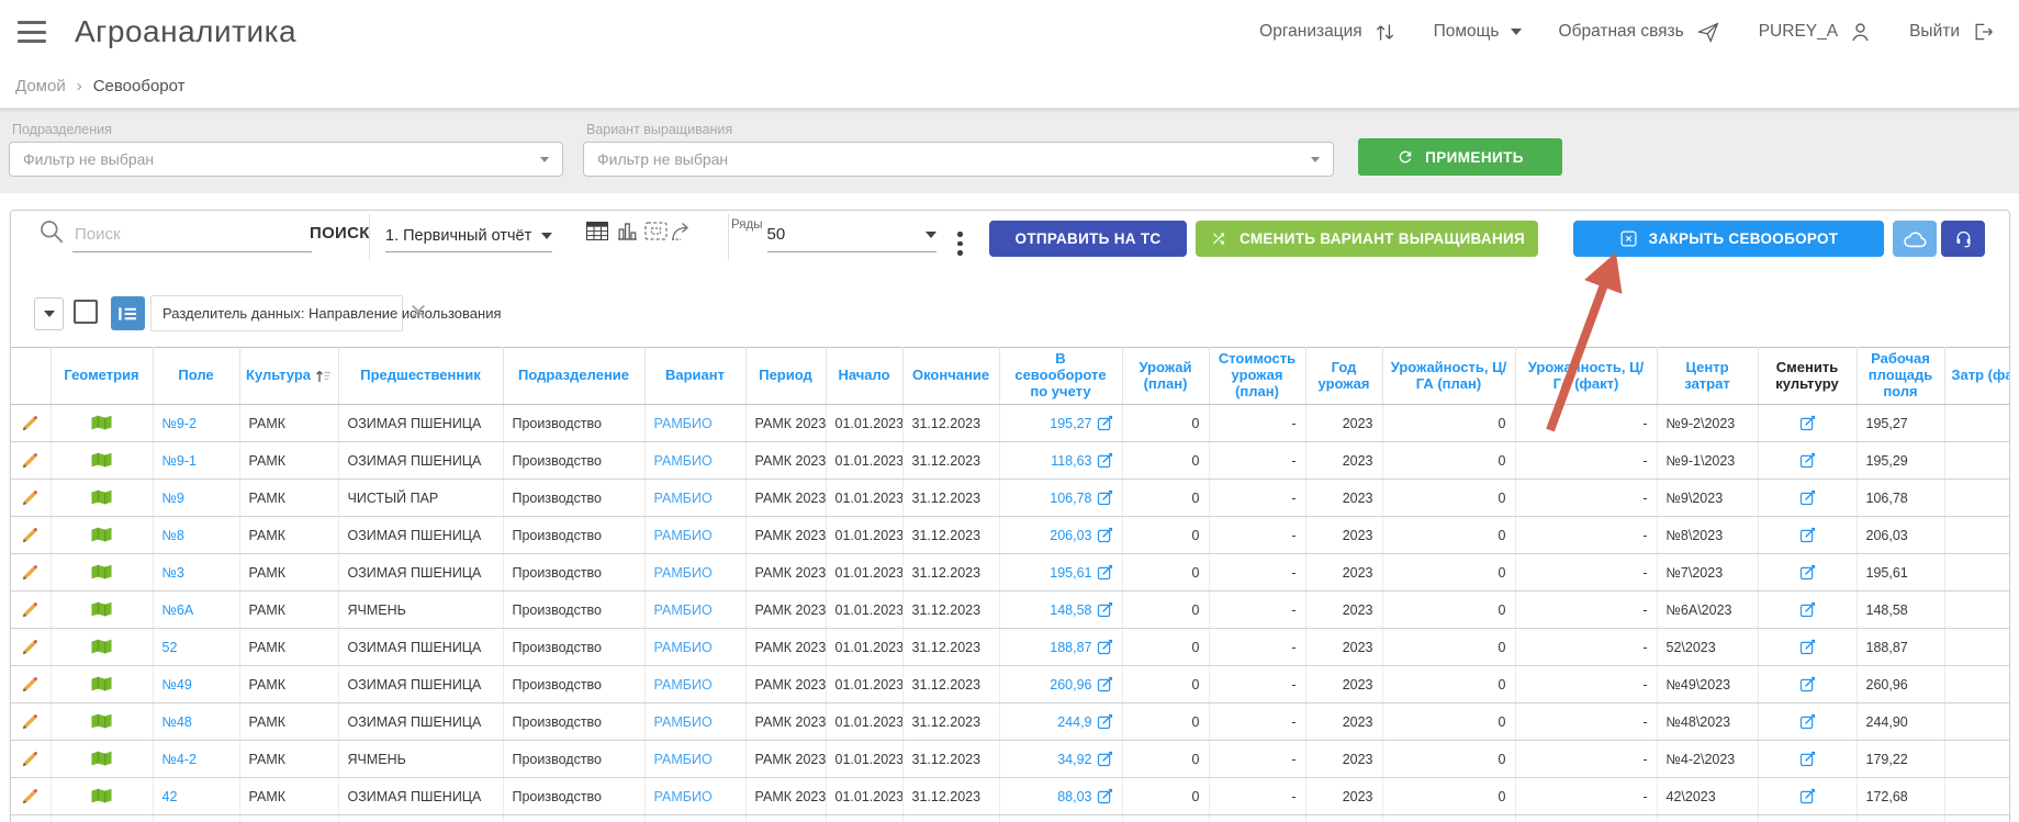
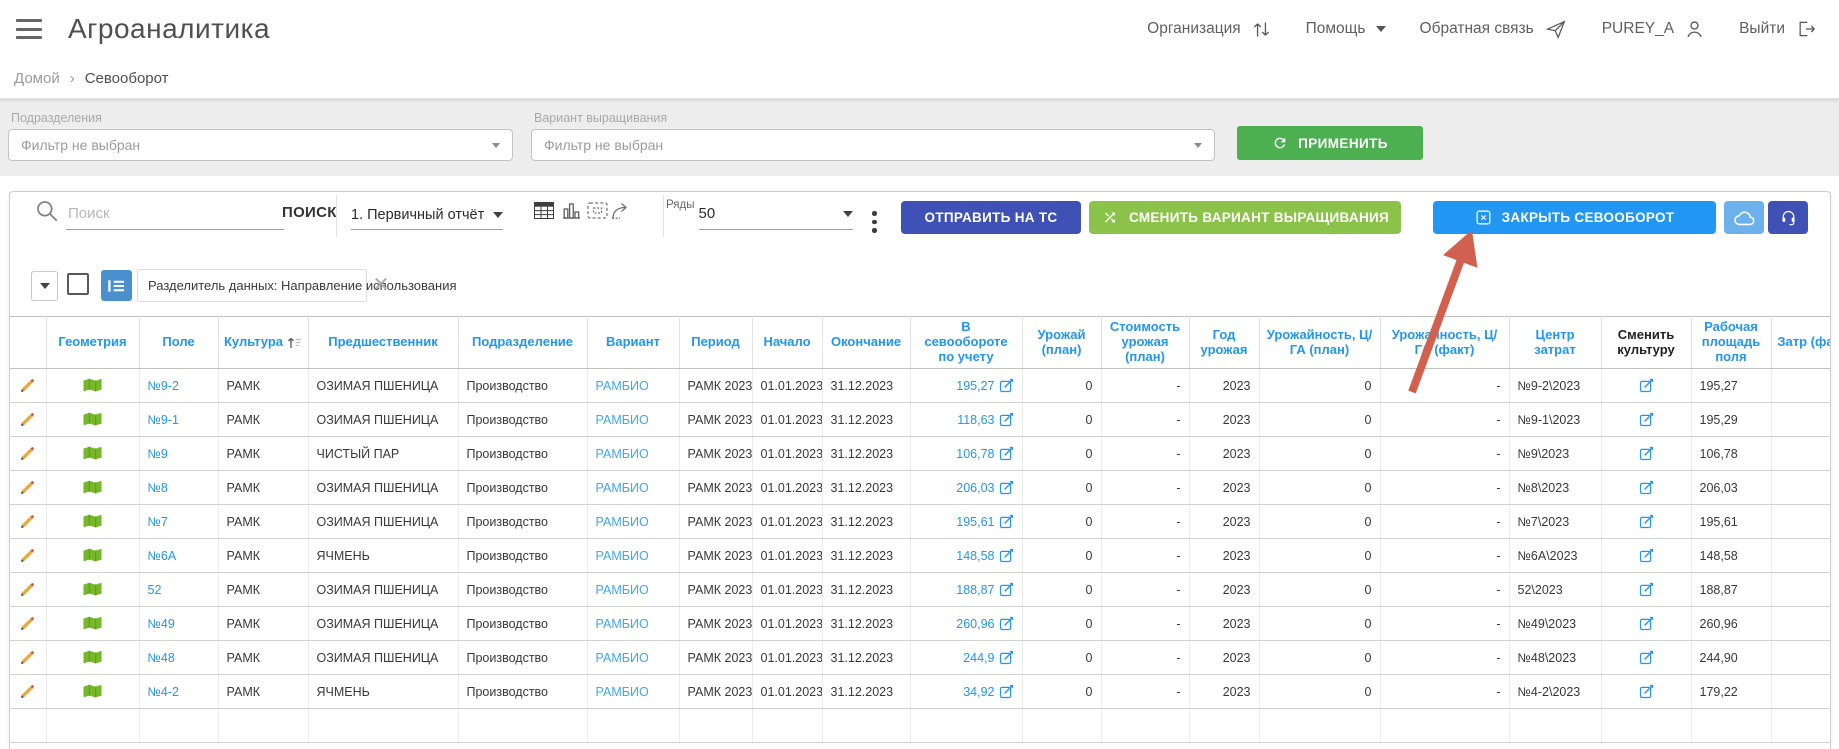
  Агроаналитика
  Организация
  Помощь
  Обратная связь
  PUREY_A
  Выйти
  Домой
  ›
  Севооборот
  Подразделения
  Фильтр не выбран
  Вариант выращивания
  Фильтр не выбран
  ПРИМЕНИТЬ
  Поиск
  ПОИСК
  1. Первичный отчёт
  Ряды
  50
  ОТПРАВИТЬ НА ТС
  СМЕНИТЬ ВАРИАНТ ВЫРАЩИВАНИЯ
  ЗАКРЫТЬ СЕВООБОРОТ
  Разделитель данных: Направление использования
  ✕
  	Геометрия	Поле	Культура	Предшественник	Подразделение	Вариант	Период	Начало	Окончание	В севообороте по учету	Урожай (план)	Стоимость урожая (план)	Год урожая	Урожайность, Ц/ГА (план)	Урожаность, Ц/Г (факт)	Центр затрат	Сменить культуру	Рабочая площадь поля	Затр (фа
  		№9-2	РАМК	ОЗИМАЯ ПШЕНИЦА	Производство	РАМБИО	РАМК 2023	01.01.2023	31.12.2023	195,27	0	-	2023	0	-	№9-2\2023		195,27
  		№9-1	РАМК	ОЗИМАЯ ПШЕНИЦА	Производство	РАМБИО	РАМК 2023	01.01.2023	31.12.2023	118,63	0	-	2023	0	-	№9-1\2023		195,29
  		№9	РАМК	ЧИСТЫЙ ПАР	Производство	РАМБИО	РАМК 2023	01.01.2023	31.12.2023	106,78	0	-	2023	0	-	№9\2023		106,78
  		№8	РАМК	ОЗИМАЯ ПШЕНИЦА	Производство	РАМБИО	РАМК 2023	01.01.2023	31.12.2023	206,03	0	-	2023	0	-	№8\2023		206,03
- 		№3	РАМК	ОЗИМАЯ ПШЕНИЦА	Производство	РАМБИО	РАМК 2023	01.01.2023	31.12.2023	195,61	0	-	2023	0	-	№7\2023		195,61
+ 		№7	РАМК	ОЗИМАЯ ПШЕНИЦА	Производство	РАМБИО	РАМК 2023	01.01.2023	31.12.2023	195,61	0	-	2023	0	-	№7\2023		195,61
  		№6А	РАМК	ЯЧМЕНЬ	Производство	РАМБИО	РАМК 2023	01.01.2023	31.12.2023	148,58	0	-	2023	0	-	№6А\2023		148,58
  		52	РАМК	ОЗИМАЯ ПШЕНИЦА	Производство	РАМБИО	РАМК 2023	01.01.2023	31.12.2023	188,87	0	-	2023	0	-	52\2023		188,87
  		№49	РАМК	ОЗИМАЯ ПШЕНИЦА	Производство	РАМБИО	РАМК 2023	01.01.2023	31.12.2023	260,96	0	-	2023	0	-	№49\2023		260,96
  		№48	РАМК	ОЗИМАЯ ПШЕНИЦА	Производство	РАМБИО	РАМК 2023	01.01.2023	31.12.2023	244,9	0	-	2023	0	-	№48\2023		244,90
  		№4-2	РАМК	ЯЧМЕНЬ	Производство	РАМБИО	РАМК 2023	01.01.2023	31.12.2023	34,92	0	-	2023	0	-	№4-2\2023		179,22
- 		42	РАМК	ОЗИМАЯ ПШЕНИЦА	Производство	РАМБИО	РАМК 2023	01.01.2023	31.12.2023	88,03	0	-	2023	0	-	42\2023		172,68
